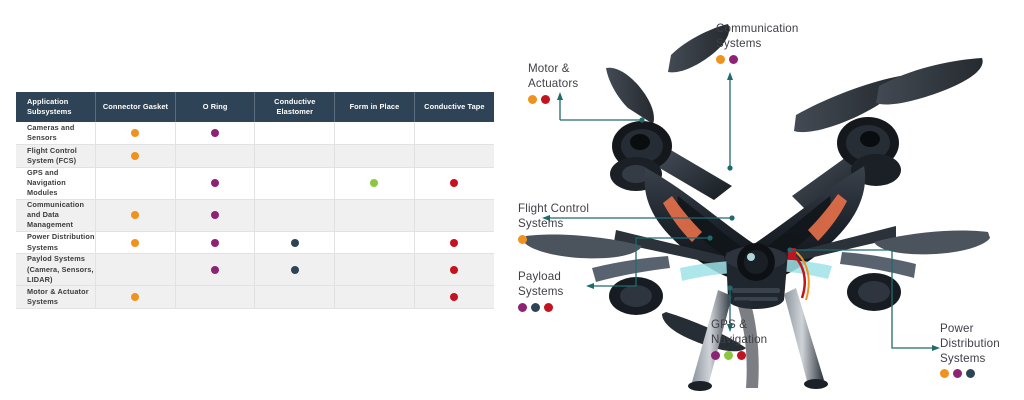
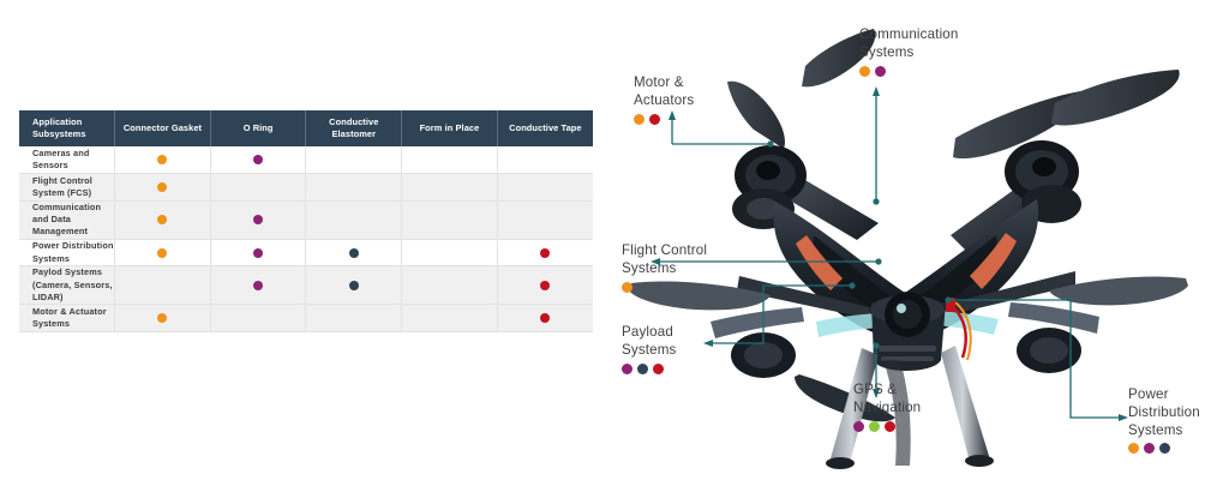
  Application Subsystems	Connector Gasket	O Ring	Conductive Elastomer	Form in Place	Conductive Tape
  Cameras and Sensors
  Flight Control System (FCS)
- GPS and Navigation Modules
  Communication and DataManagement
  Power Distribution Systems
  Paylod Systems(Camera, Sensors, LIDAR)
  Motor & Actuator Systems
  Motor &
  Actuators
  Communication
  Systems
  Flight Control
  Systems
  Payload
  Systems
  GPS &
  Navigation
  Power
  Distribution
  Systems
